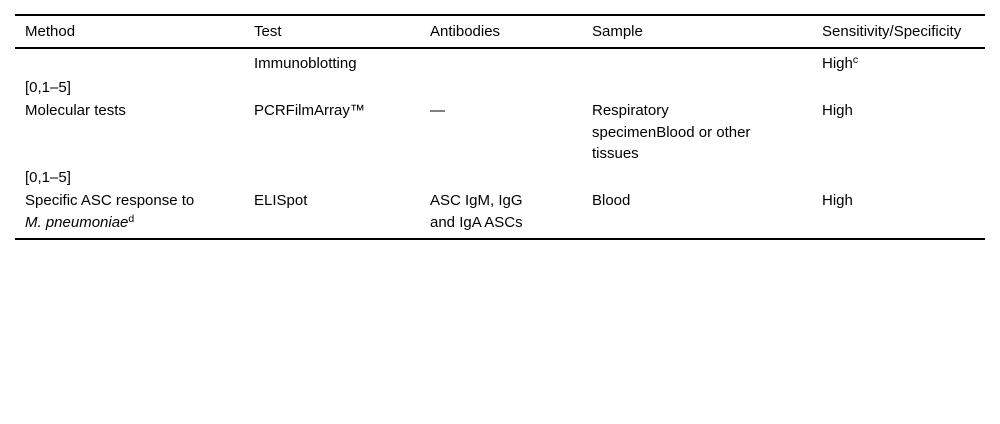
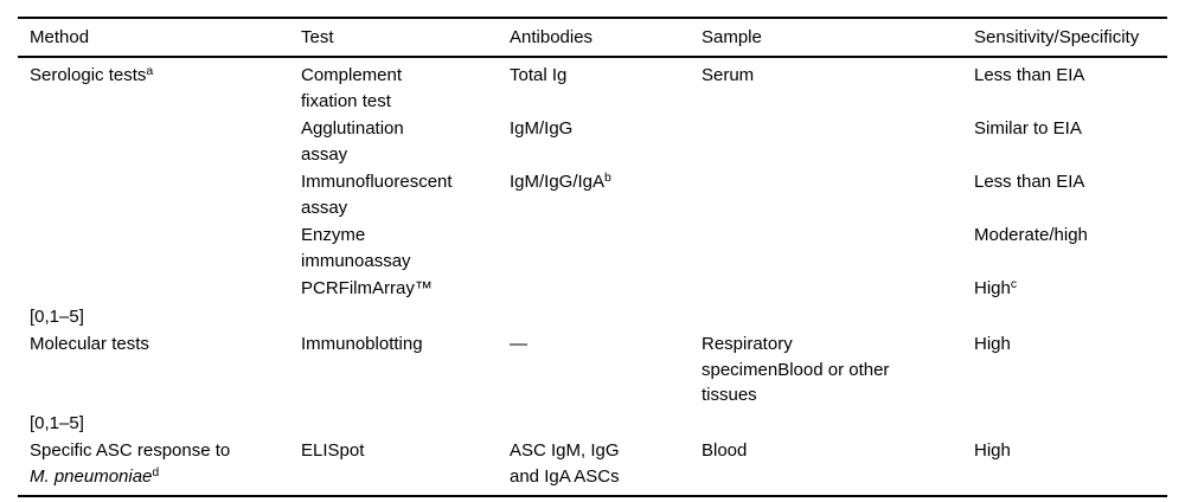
  Method	Test	Antibodies	Sample	Sensitivity/Specificity
+ Serologic testsa	Complement fixation test	Total Ig	Serum	Less than EIA
+ 	Agglutination assay	IgM/IgG		Similar to EIA
+ 	Immunofluorescent assay	IgM/IgG/IgAb		Less than EIA
+ 	Enzyme immunoassay			Moderate/high
- 	Immunoblotting			Highc
+ 	PCRFilmArray™			Highc
  [0,1–5]
- Molecular tests	PCRFilmArray™	—	Respiratory specimenBlood or other tissues	High
+ Molecular tests	Immunoblotting	—	Respiratory specimenBlood or other tissues	High
  [0,1–5]
  Specific ASC response toM. pneumoniaed	ELISpot	ASC IgM, IgG and IgA ASCs	Blood	High
